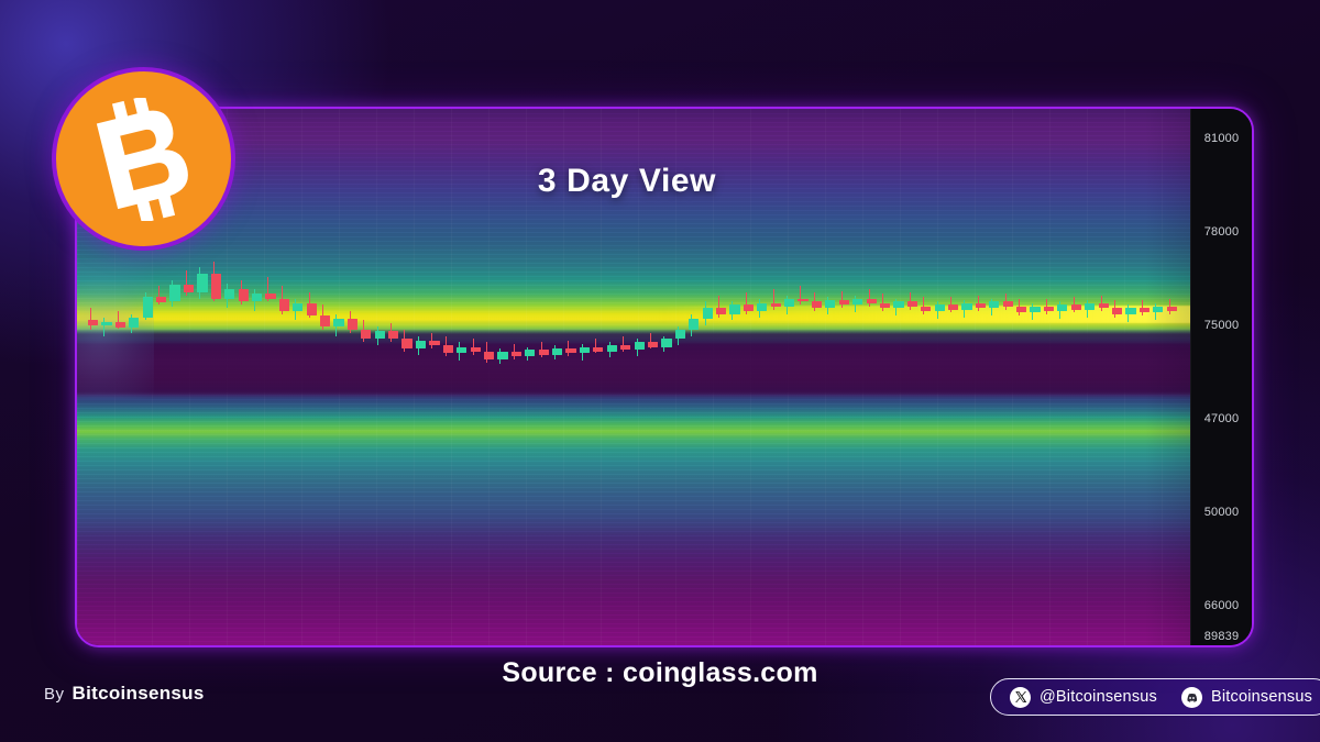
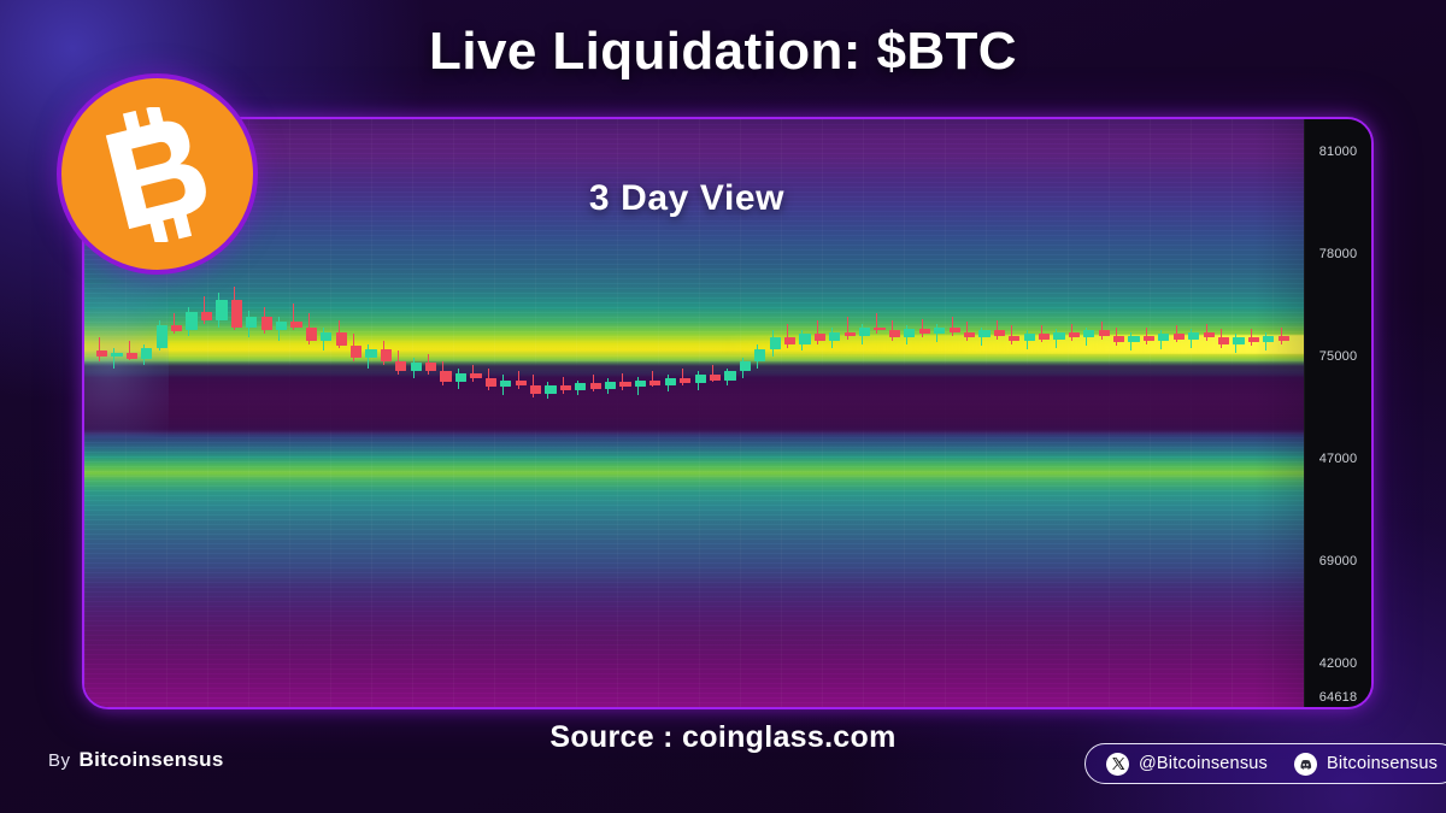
+ Live Liquidation: $BTC
  81000
  78000
  75000
  47000
- 50000
+ 69000
- 66000
+ 42000
- 89839
+ 64618
  3 Day View
  Source : coinglass.com
  By
  Bitcoinsensus
  @Bitcoinsensus
  Bitcoinsensus
